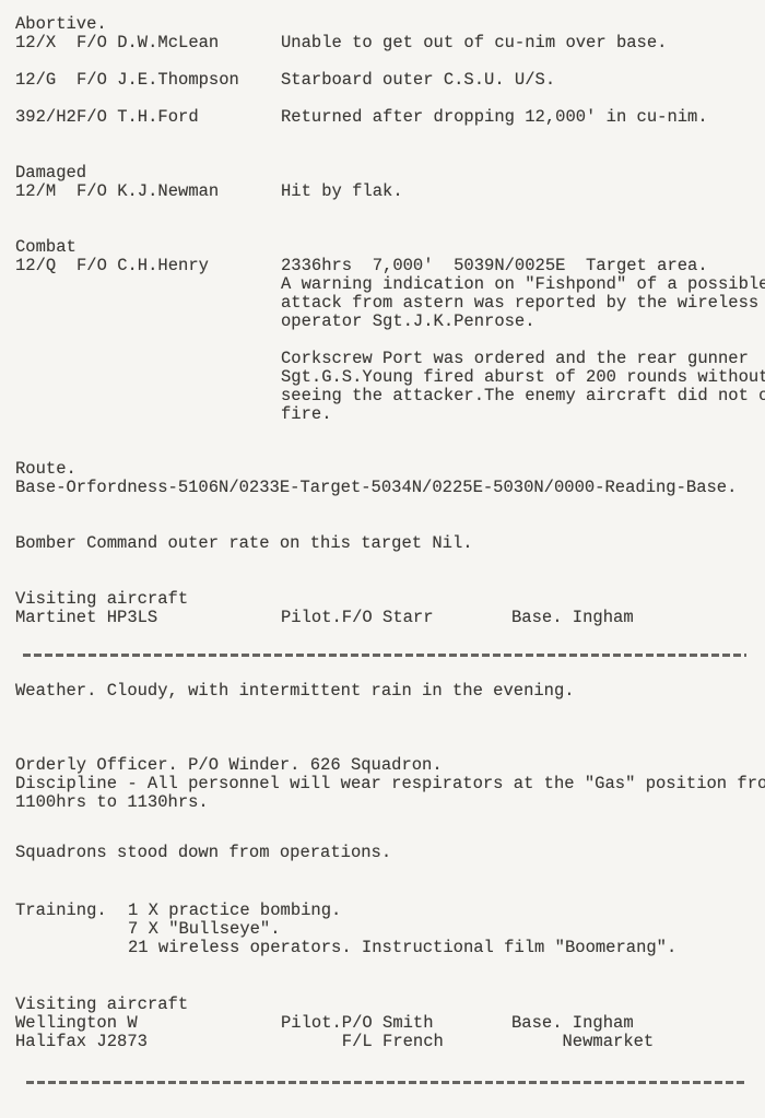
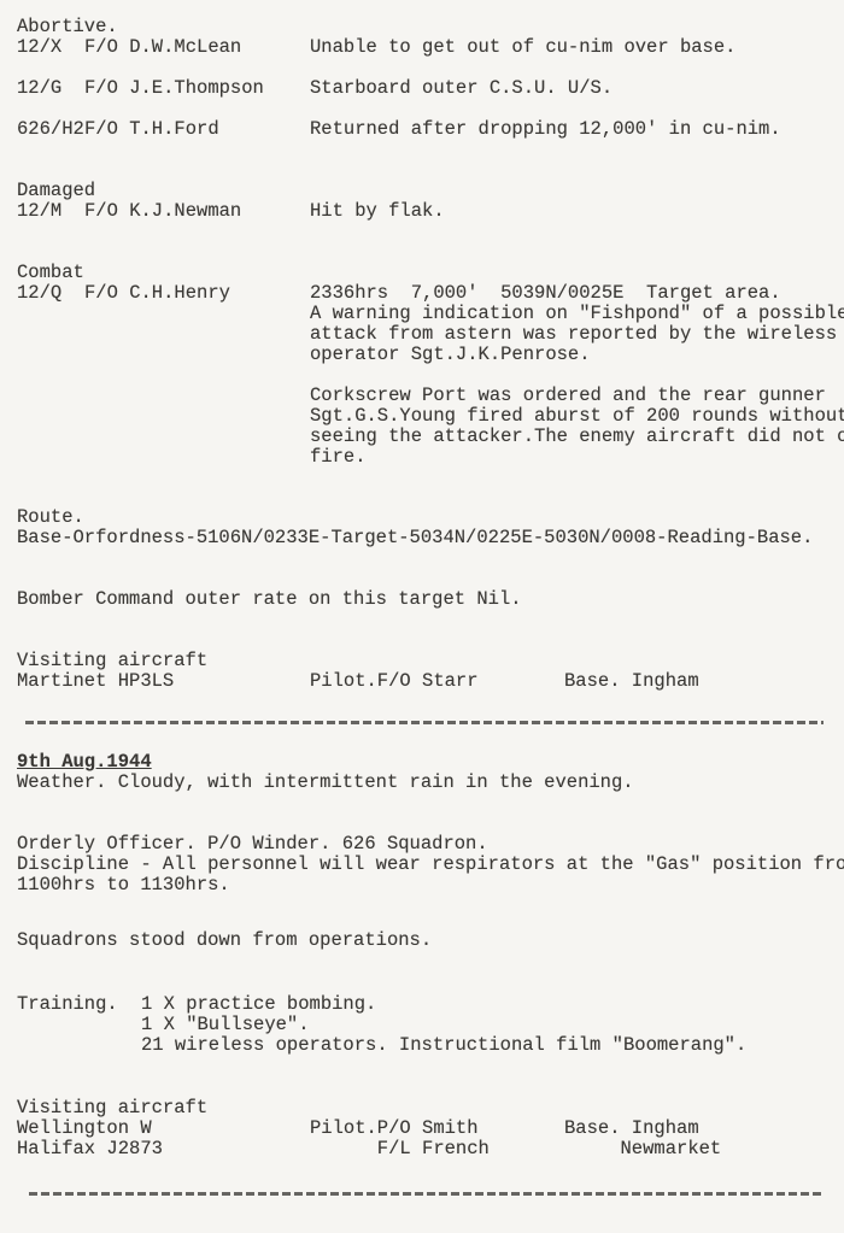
  Abortive.
  12/X
  F/O D.W.McLean
  Unable to get out of cu-nim over base.
  12/G
  F/O J.E.Thompson
  Starboard outer C.S.U. U/S.
- 392/H2
+ 626/H2
  F/O T.H.Ford
  Returned after dropping 12,000' in cu-nim.
  Damaged
  12/M
  F/O K.J.Newman
  Hit by flak.
  Combat
  12/Q
  F/O C.H.Henry
  2336hrs 7,000' 5039N/0025E Target area.
  A warning indication on "Fishpond" of a possible
  attack from astern was reported by the wireless
  operator Sgt.J.K.Penrose.
  Corkscrew Port was ordered and the rear gunner
  Sgt.G.S.Young fired aburst of 200 rounds without
  seeing the attacker.The enemy aircraft did not o
  fire.
  Route.
- Base-Orfordness-5106N/0233E-Target-5034N/0225E-5030N/0000-Reading-Base.
+ Base-Orfordness-5106N/0233E-Target-5034N/0225E-5030N/0008-Reading-Base.
  Bomber Command outer rate on this target Nil.
  Visiting aircraft
  Martinet HP3LS
  Pilot.F/O Starr
  Base. Ingham
+ 9th Aug.1944
  Weather. Cloudy, with intermittent rain in the evening.
  Orderly Officer. P/O Winder. 626 Squadron.
  Discipline - All personnel will wear respirators at the "Gas" position fro
  1100hrs to 1130hrs.
  Squadrons stood down from operations.
  Training.
  1 X practice bombing.
- 7 X "Bullseye".
+ 1 X "Bullseye".
  21 wireless operators. Instructional film "Boomerang".
  Visiting aircraft
  Wellington W
  Pilot.P/O Smith
  Base. Ingham
  Halifax J2873
  F/L French
  Newmarket
